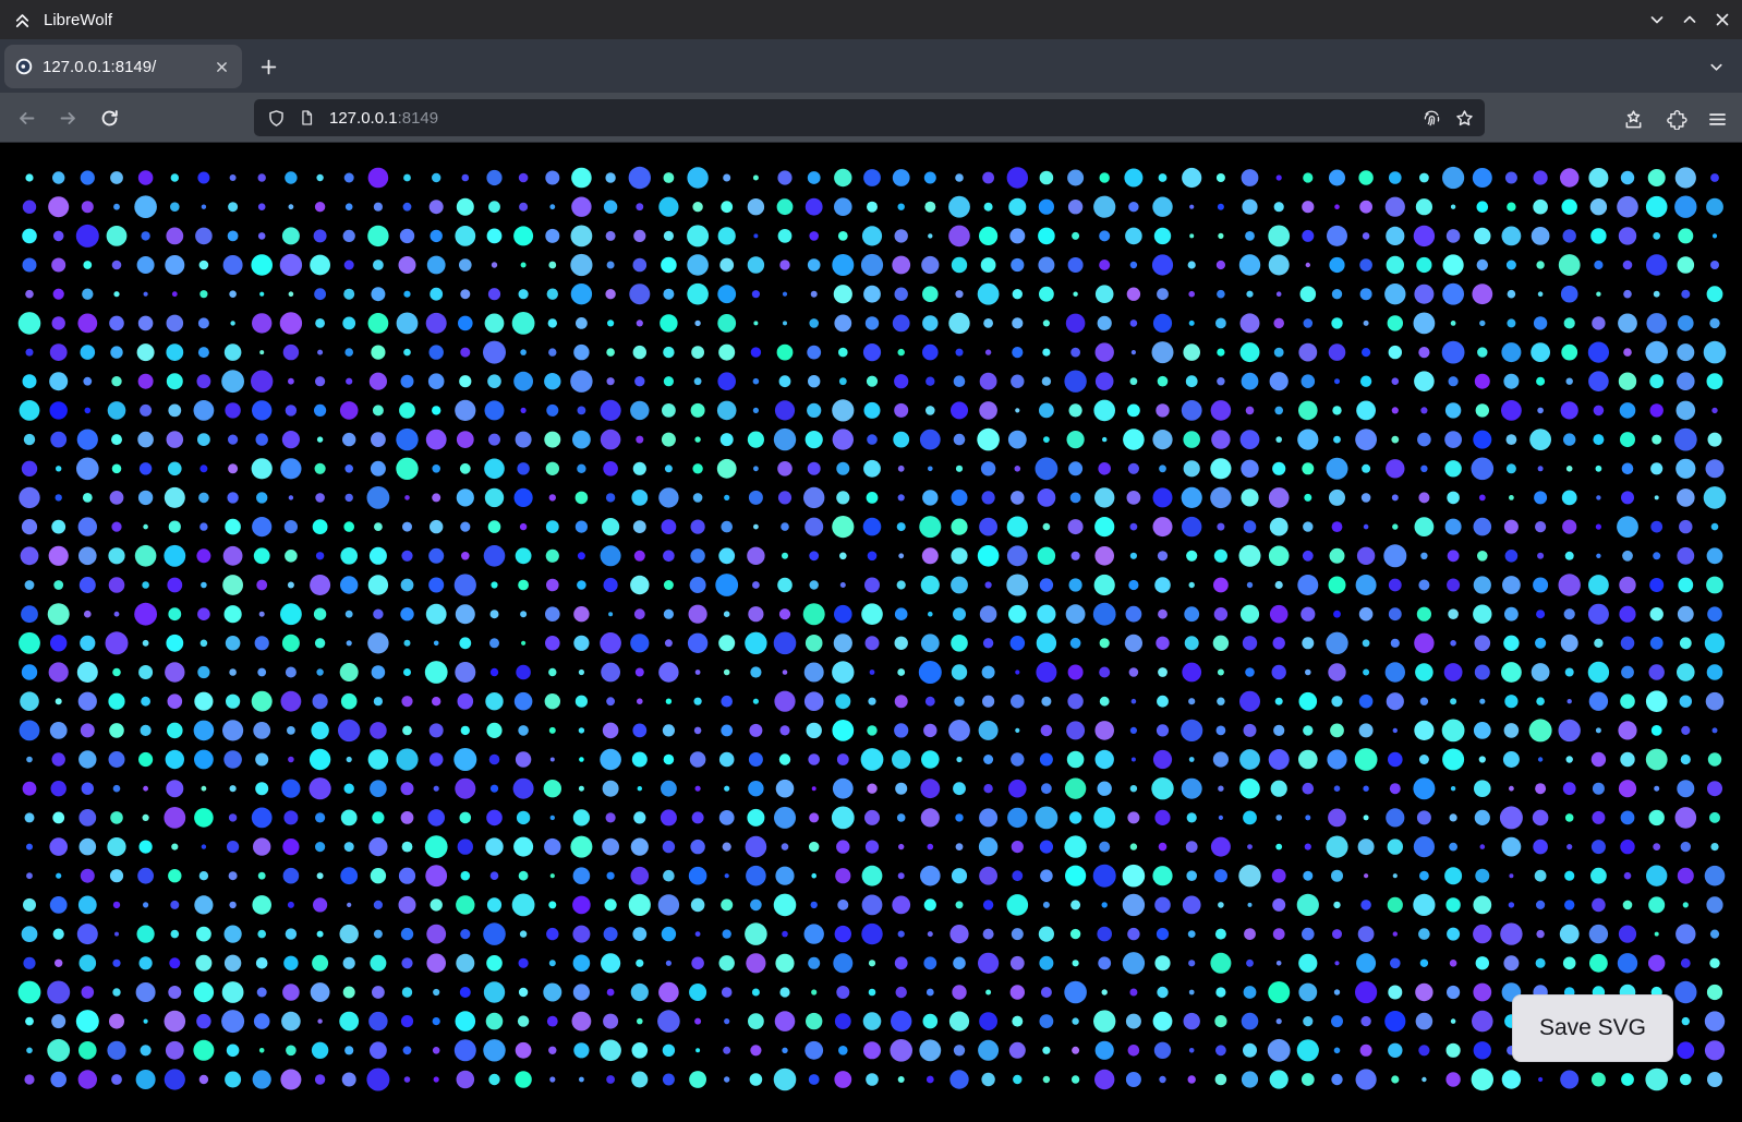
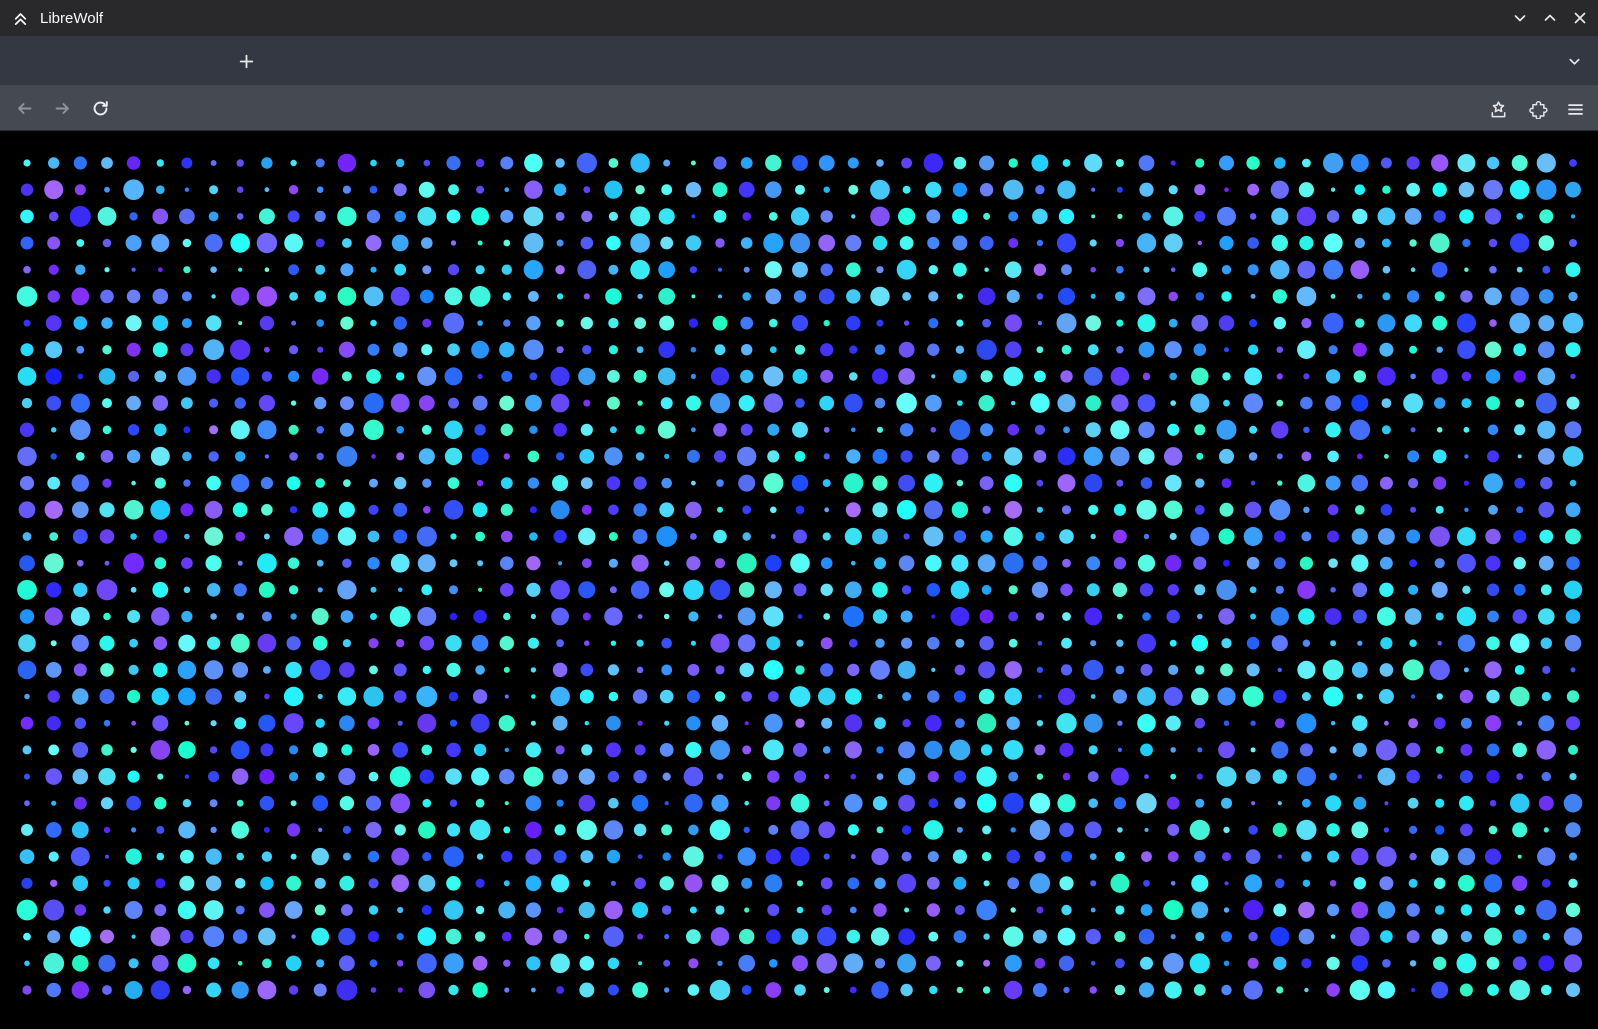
  LibreWolf
- 127.0.0.1:8149/
- 127.0.0.1:8149
- Save SVG
